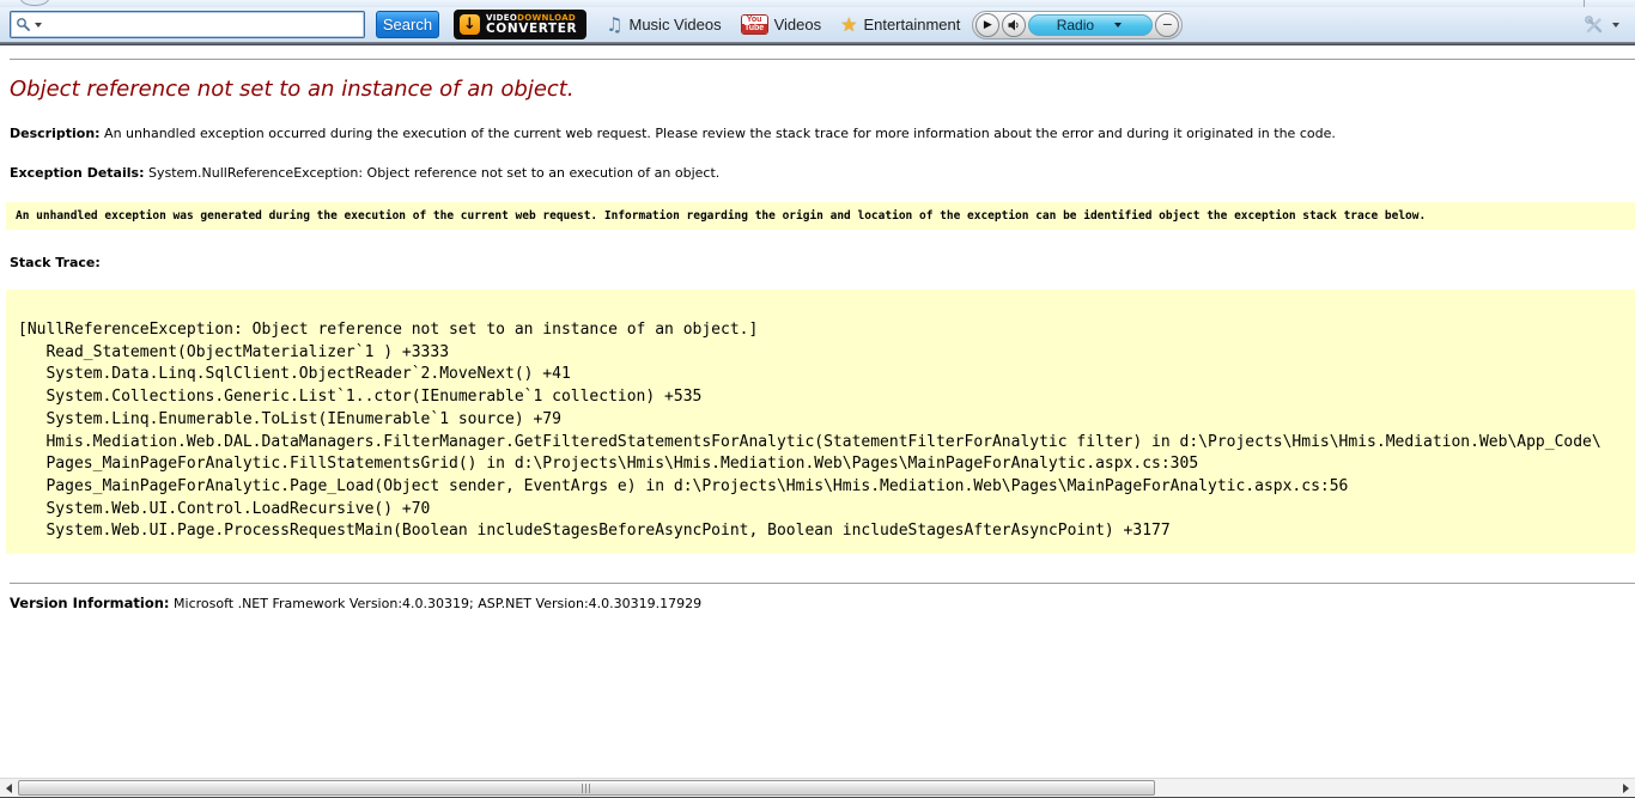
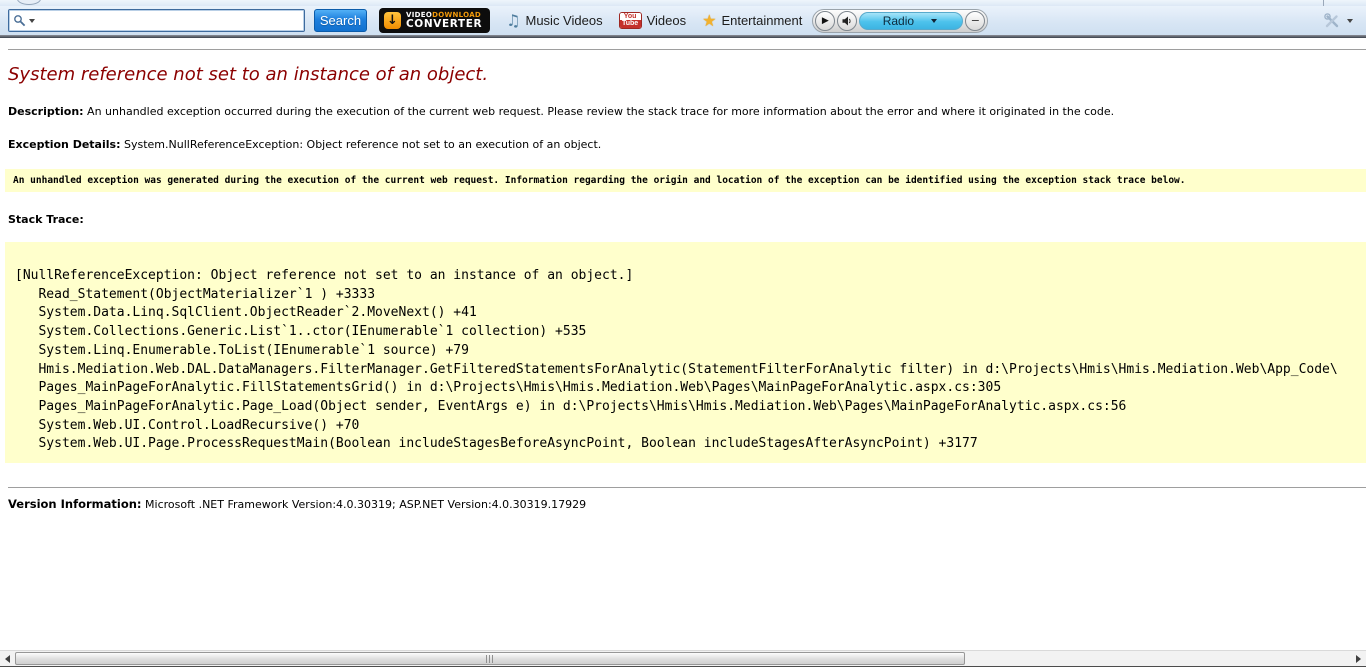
  Search
  ↓
  VIDEODOWNLOAD
  CONVERTER
  ♫
  Music Videos
  Videos
  ★
  Entertainment
  ▶
  Radio
  −
- Object reference not set to an instance of an object.
+ System reference not set to an instance of an object.
- Description: An unhandled exception occurred during the execution of the current web request. Please review the stack trace for more information about the error and during it originated in the code.
+ Description: An unhandled exception occurred during the execution of the current web request. Please review the stack trace for more information about the error and where it originated in the code.
  Exception Details: System.NullReferenceException: Object reference not set to an execution of an object.
- An unhandled exception was generated during the execution of the current web request. Information regarding the origin and location of the exception can be identified object the exception stack trace below.
+ An unhandled exception was generated during the execution of the current web request. Information regarding the origin and location of the exception can be identified using the exception stack trace below.
  Stack Trace:
  [NullReferenceException: Object reference not set to an instance of an object.]
  Read_Statement(ObjectMaterializer`1 ) +3333
  System.Data.Linq.SqlClient.ObjectReader`2.MoveNext() +41
  System.Collections.Generic.List`1..ctor(IEnumerable`1 collection) +535
  System.Linq.Enumerable.ToList(IEnumerable`1 source) +79
  Hmis.Mediation.Web.DAL.DataManagers.FilterManager.GetFilteredStatementsForAnalytic(StatementFilterForAnalytic filter) in d:\Projects\Hmis\Hmis.Mediation.Web\App_Code\
  Pages_MainPageForAnalytic.FillStatementsGrid() in d:\Projects\Hmis\Hmis.Mediation.Web\Pages\MainPageForAnalytic.aspx.cs:305
  Pages_MainPageForAnalytic.Page_Load(Object sender, EventArgs e) in d:\Projects\Hmis\Hmis.Mediation.Web\Pages\MainPageForAnalytic.aspx.cs:56
  System.Web.UI.Control.LoadRecursive() +70
  System.Web.UI.Page.ProcessRequestMain(Boolean includeStagesBeforeAsyncPoint, Boolean includeStagesAfterAsyncPoint) +3177
  Version Information: Microsoft .NET Framework Version:4.0.30319; ASP.NET Version:4.0.30319.17929
